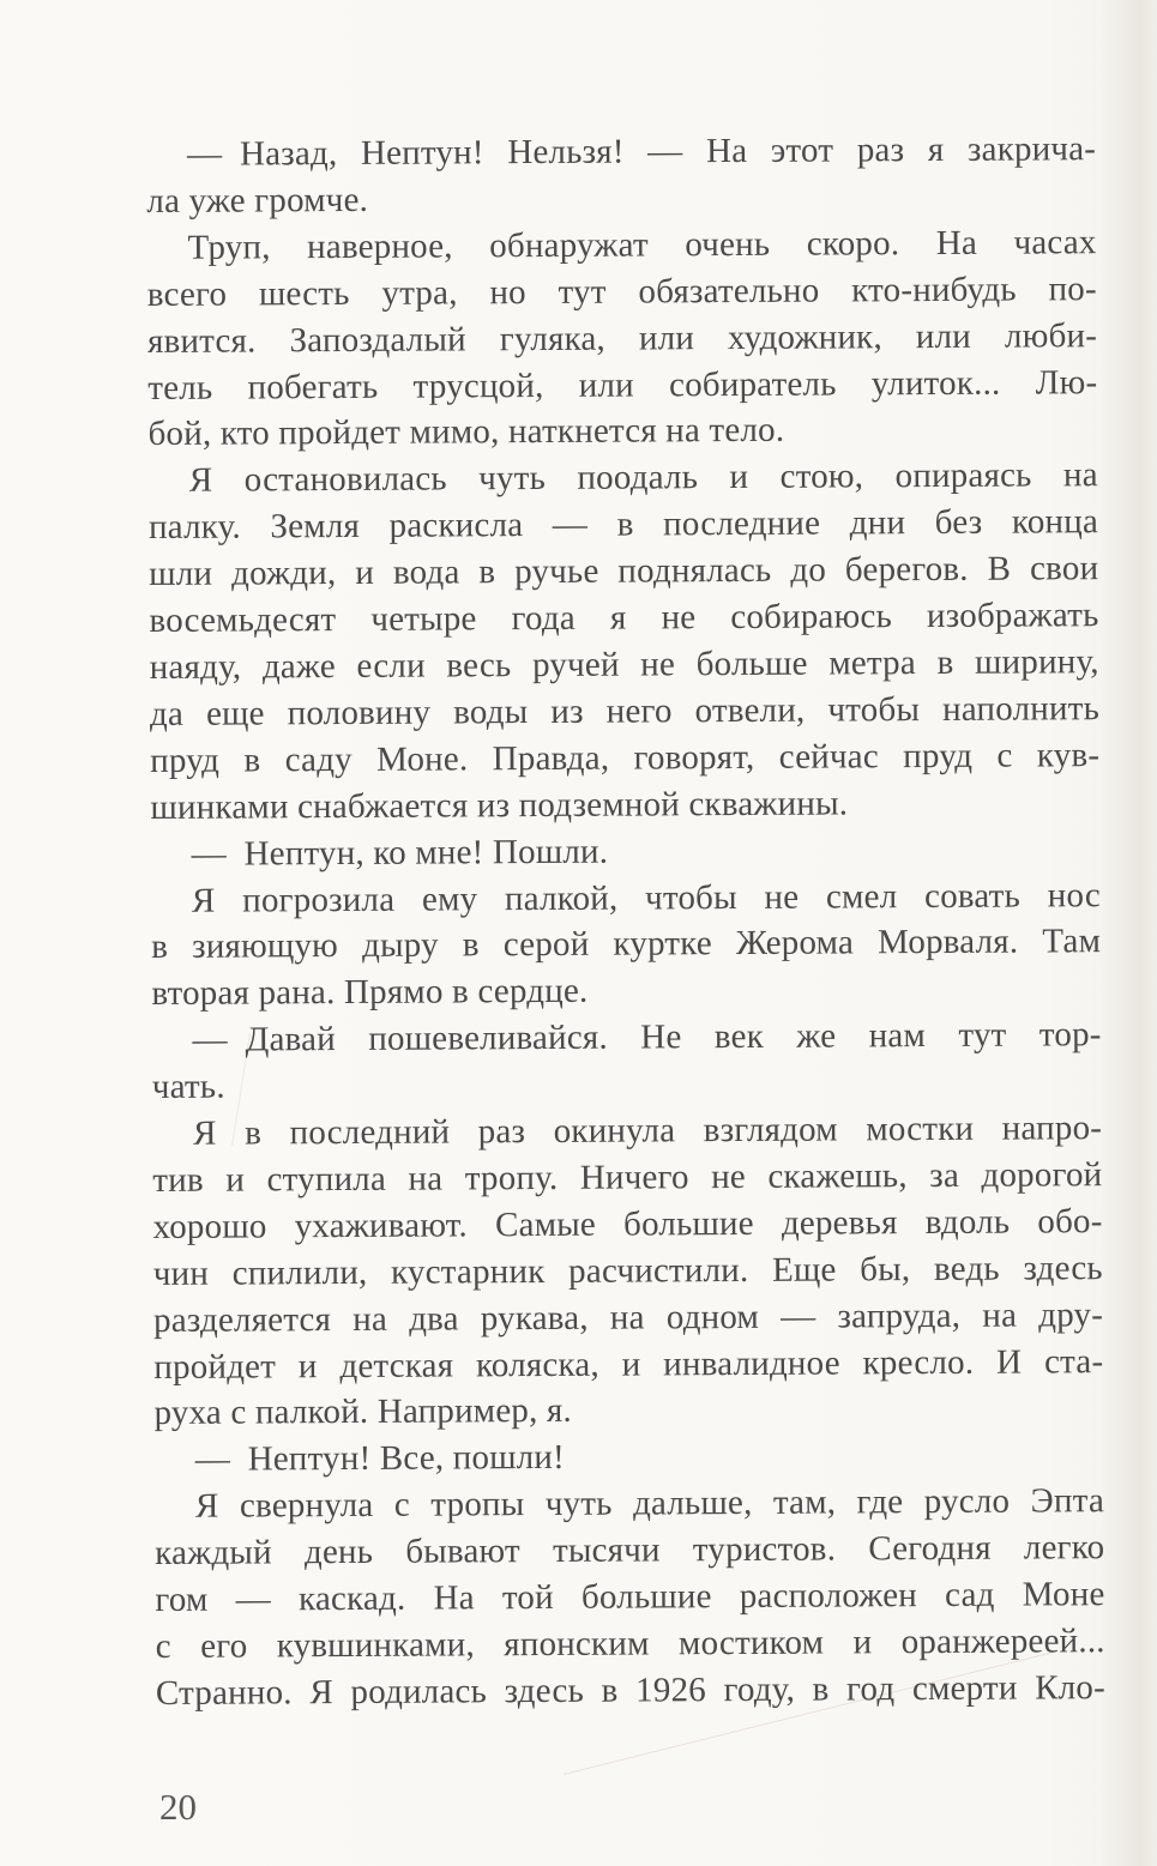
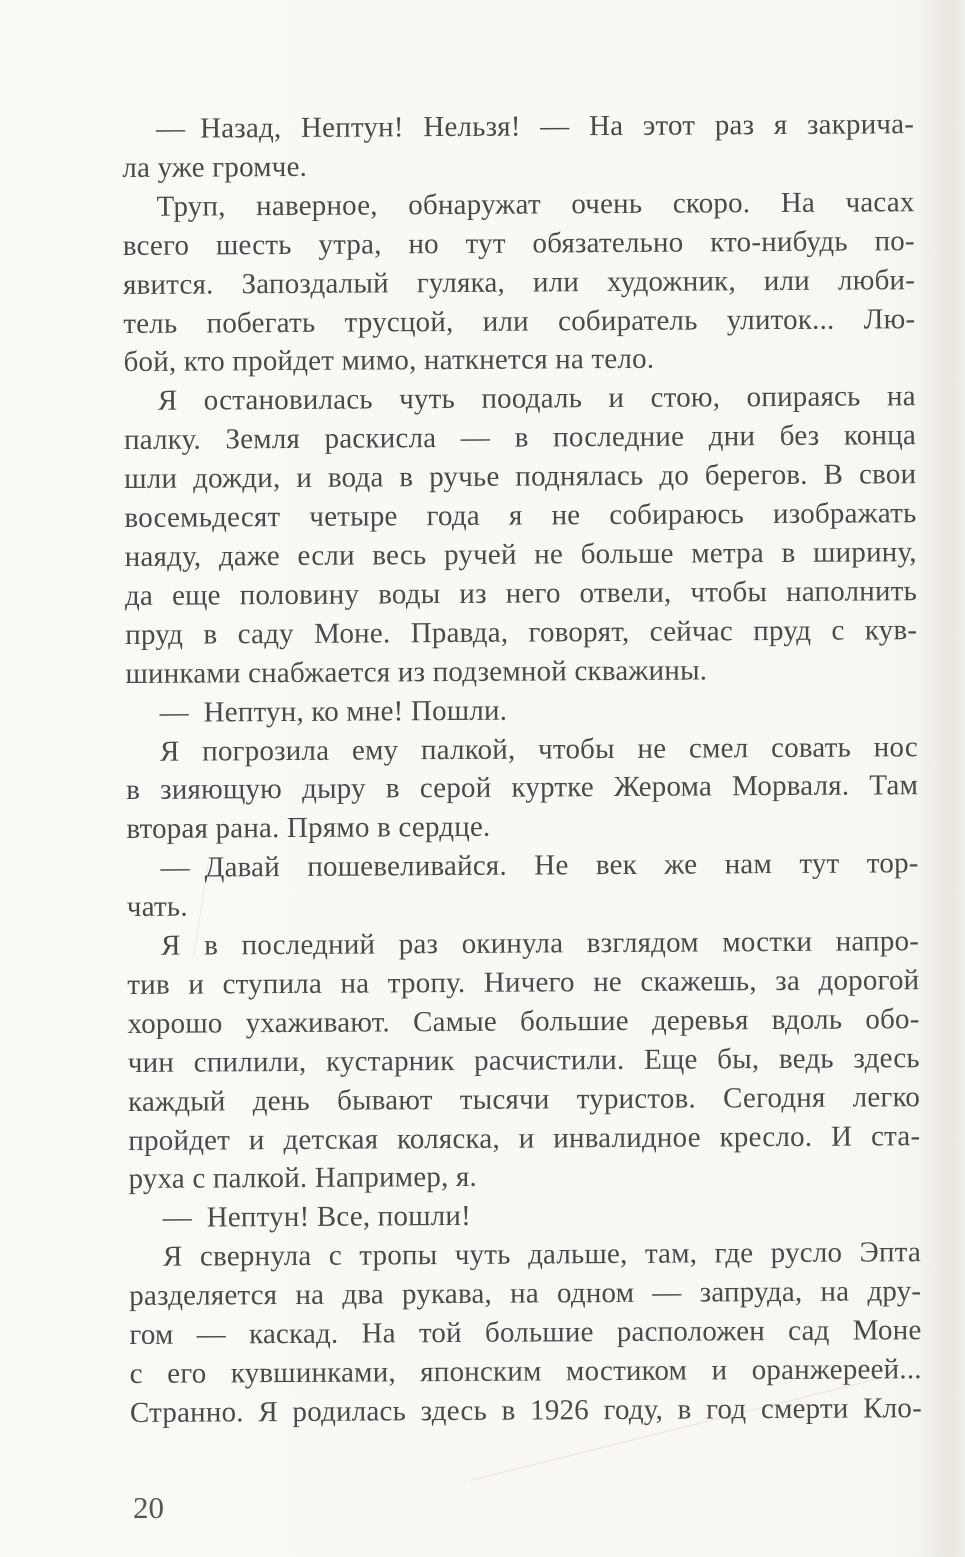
  — Назад, Нептун! Нельзя! — На этот раз я закрича-
  ла уже громче.
  Труп, наверное, обнаружат очень скоро. На часах
  всего шесть утра, но тут обязательно кто-нибудь по-
  явится. Запоздалый гуляка, или художник, или люби-
  тель побегать трусцой, или собиратель улиток... Лю-
  бой, кто пройдет мимо, наткнется на тело.
  Я остановилась чуть поодаль и стою, опираясь на
  палку. Земля раскисла — в последние дни без конца
  шли дожди, и вода в ручье поднялась до берегов. В свои
  восемьдесят четыре года я не собираюсь изображать
  наяду, даже если весь ручей не больше метра в ширину,
  да еще половину воды из него отвели, чтобы наполнить
  пруд в саду Моне. Правда, говорят, сейчас пруд с кув-
  шинками снабжается из подземной скважины.
  — Нептун, ко мне! Пошли.
  Я погрозила ему палкой, чтобы не смел совать нос
  в зияющую дыру в серой куртке Жерома Морваля. Там
  вторая рана. Прямо в сердце.
  — Давай пошевеливайся. Не век же нам тут тор-
  чать.
  Я в последний раз окинула взглядом мостки напро-
  тив и ступила на тропу. Ничего не скажешь, за дорогой
  хорошо ухаживают. Самые большие деревья вдоль обо-
  чин спилили, кустарник расчистили. Еще бы, ведь здесь
- разделяется на два рукава, на одном — запруда, на дру-
+ каждый день бывают тысячи туристов. Сегодня легко
  пройдет и детская коляска, и инвалидное кресло. И ста-
  руха с палкой. Например, я.
  — Нептун! Все, пошли!
  Я свернула с тропы чуть дальше, там, где русло Эпта
- каждый день бывают тысячи туристов. Сегодня легко
+ разделяется на два рукава, на одном — запруда, на дру-
  гом — каскад. На той большие расположен сад Моне
  с его кувшинками, японским мостиком и оранжереей...
  Странно. Я родилась здесь в 1926 году, в год смерти Кло-
  20
